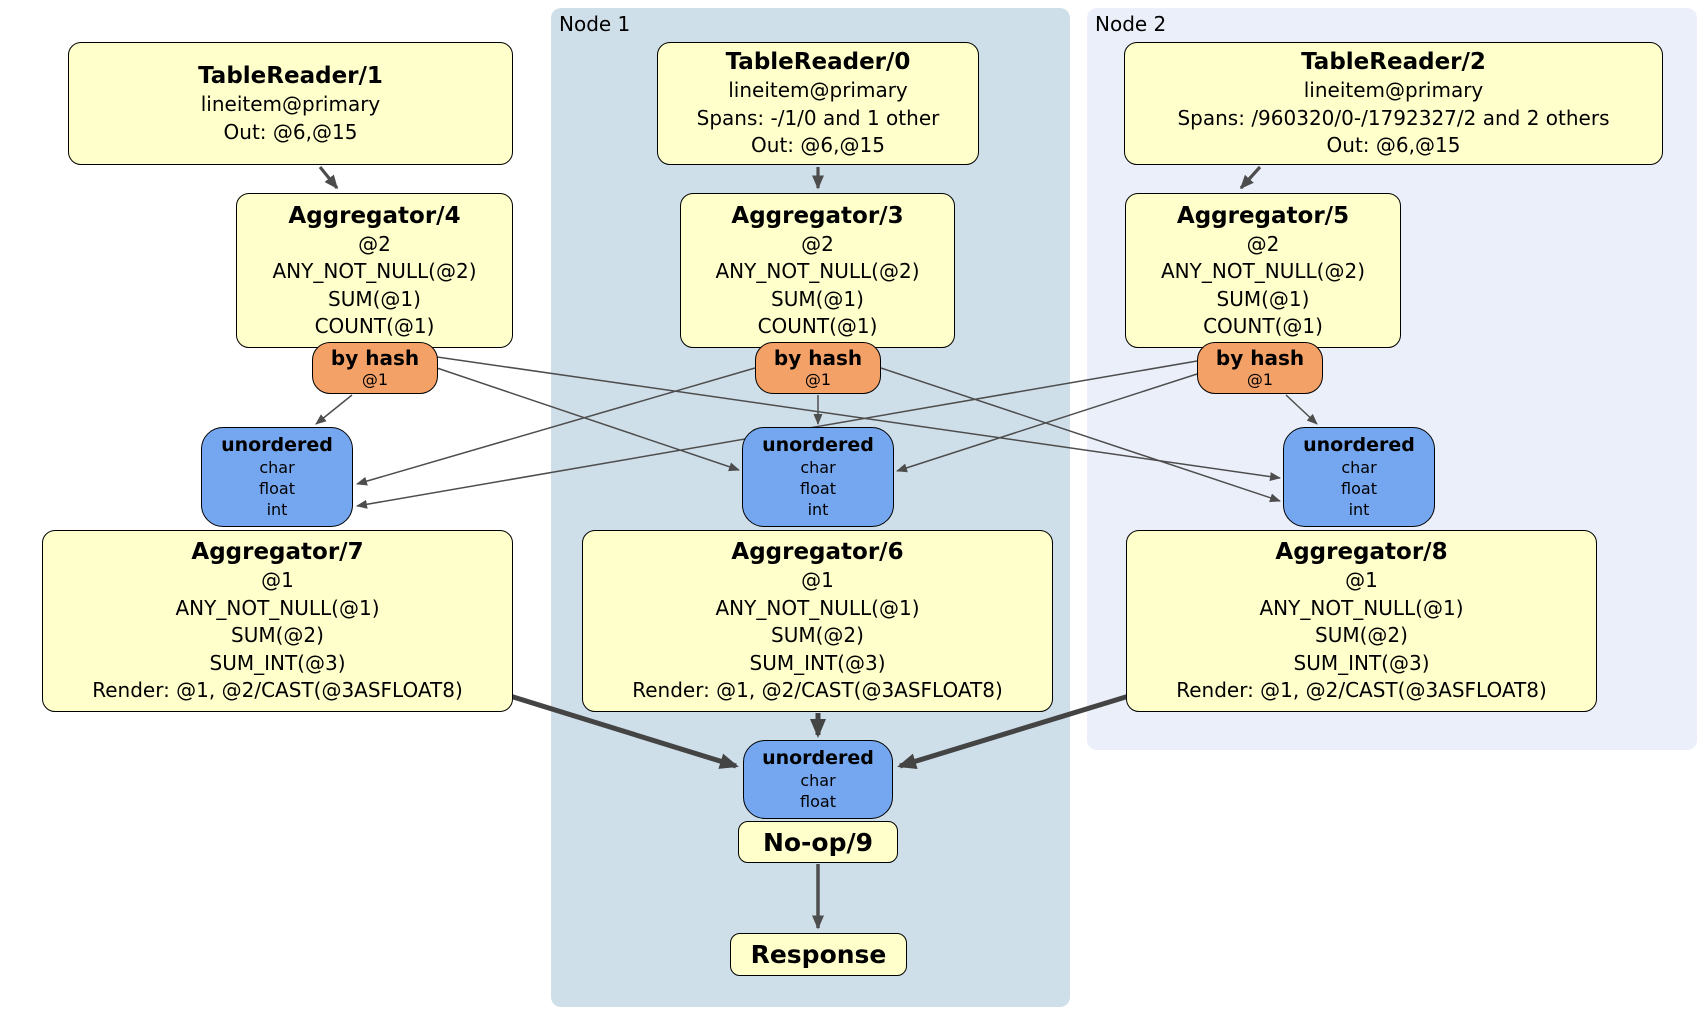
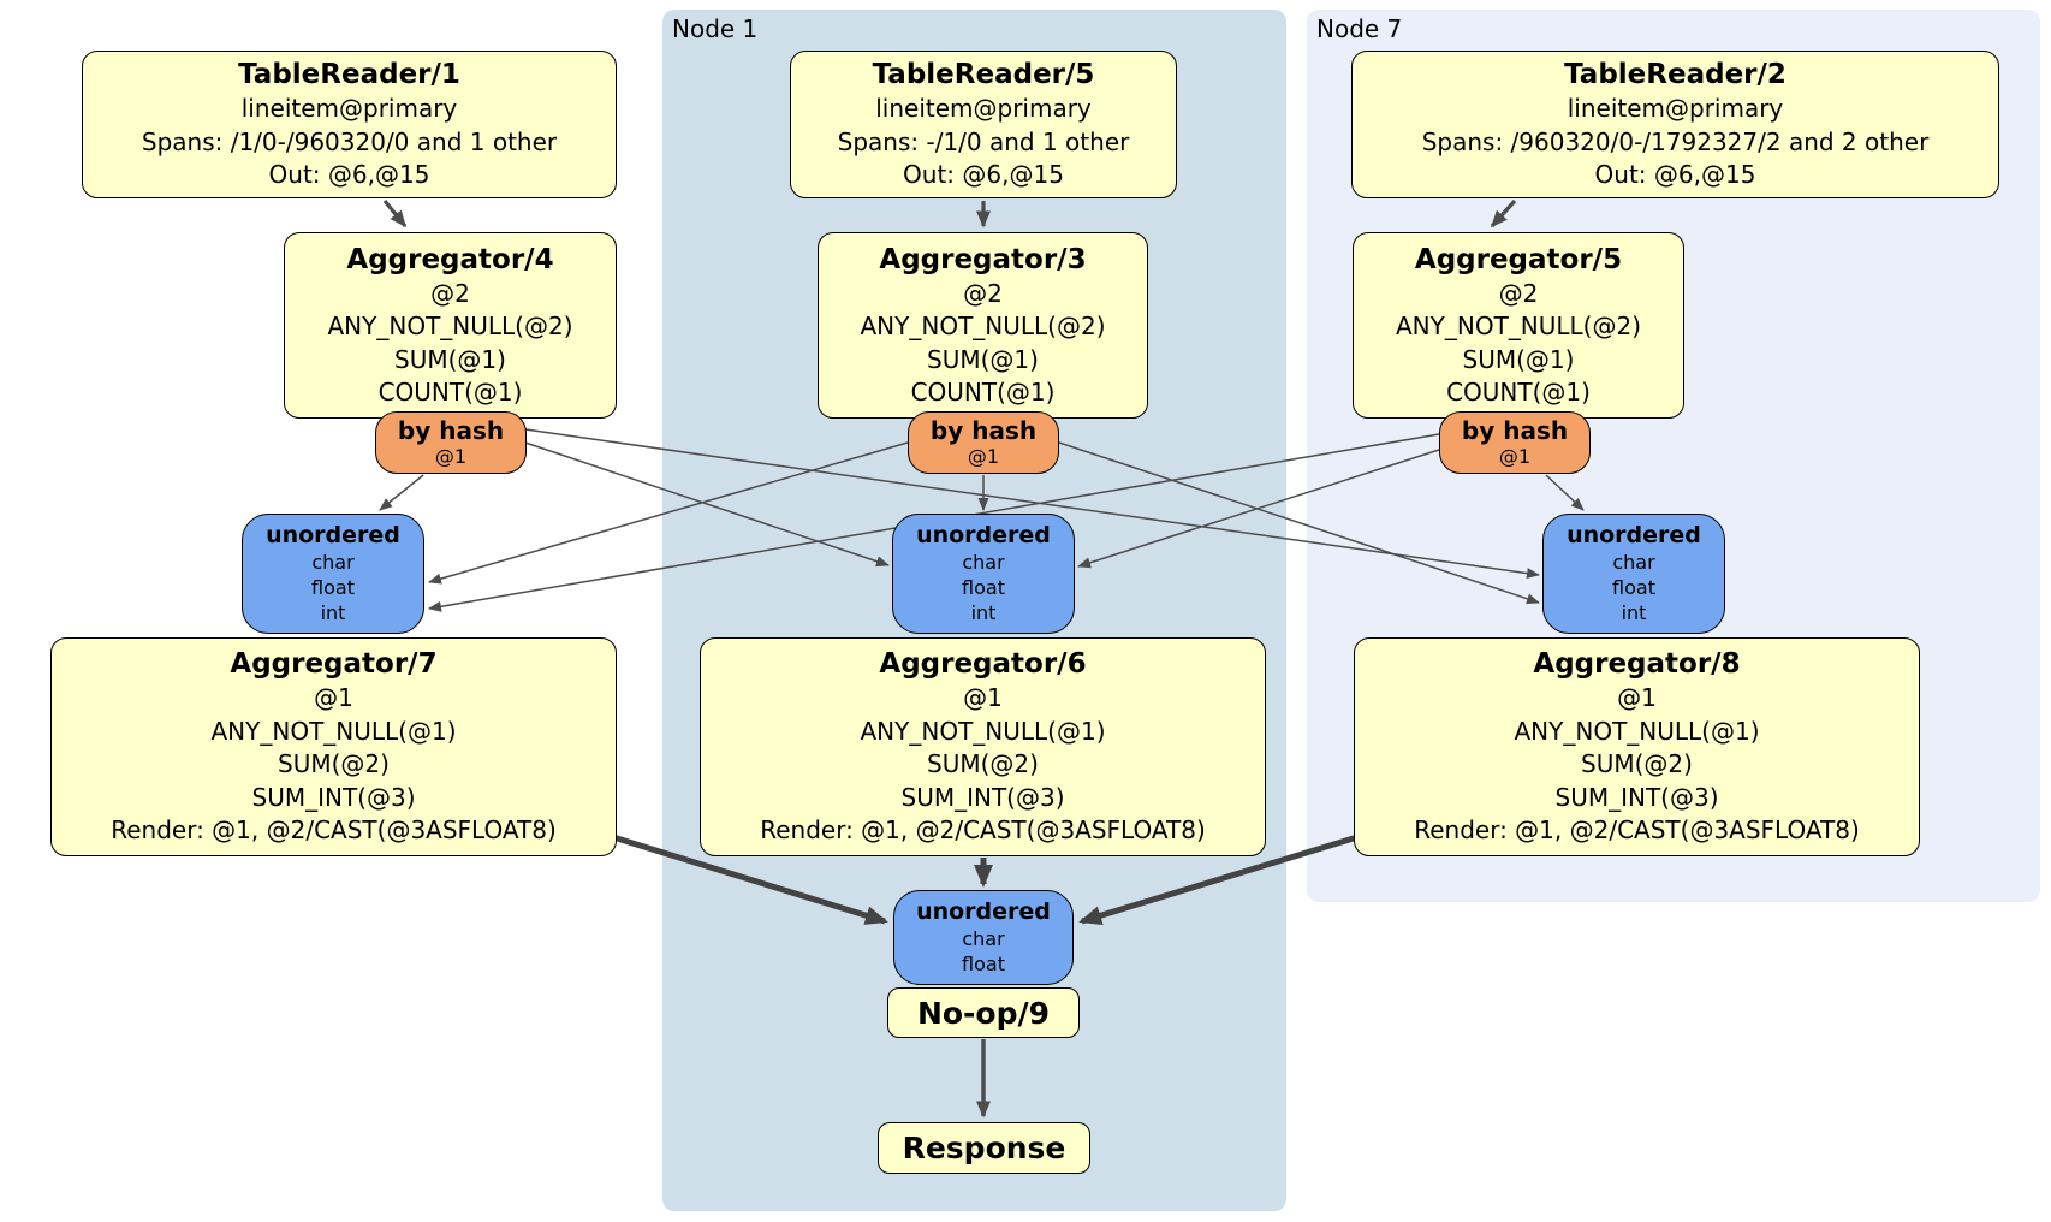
  Node 1
- Node 2
+ Node 7
  TableReader/1
  lineitem@primary
+ Spans: /1/0-/960320/0 and 1 other
  Out: @6,@15
  Aggregator/4
  @2
  ANY_NOT_NULL(@2)
  SUM(@1)
  COUNT(@1)
  by hash
  @1
  unordered
  char
  float
  int
  Aggregator/7
  @1
  ANY_NOT_NULL(@1)
  SUM(@2)
  SUM_INT(@3)
  Render: @1, @2/CAST(@3ASFLOAT8)
- TableReader/0
+ TableReader/5
  lineitem@primary
  Spans: -/1/0 and 1 other
  Out: @6,@15
  Aggregator/3
  @2
  ANY_NOT_NULL(@2)
  SUM(@1)
  COUNT(@1)
  by hash
  @1
  unordered
  char
  float
  int
  Aggregator/6
  @1
  ANY_NOT_NULL(@1)
  SUM(@2)
  SUM_INT(@3)
  Render: @1, @2/CAST(@3ASFLOAT8)
  TableReader/2
  lineitem@primary
- Spans: /960320/0-/1792327/2 and 2 others
+ Spans: /960320/0-/1792327/2 and 2 other
  Out: @6,@15
  Aggregator/5
  @2
  ANY_NOT_NULL(@2)
  SUM(@1)
  COUNT(@1)
  by hash
  @1
  unordered
  char
  float
  int
  Aggregator/8
  @1
  ANY_NOT_NULL(@1)
  SUM(@2)
  SUM_INT(@3)
  Render: @1, @2/CAST(@3ASFLOAT8)
  unordered
  char
  float
  No-op/9
  Response
